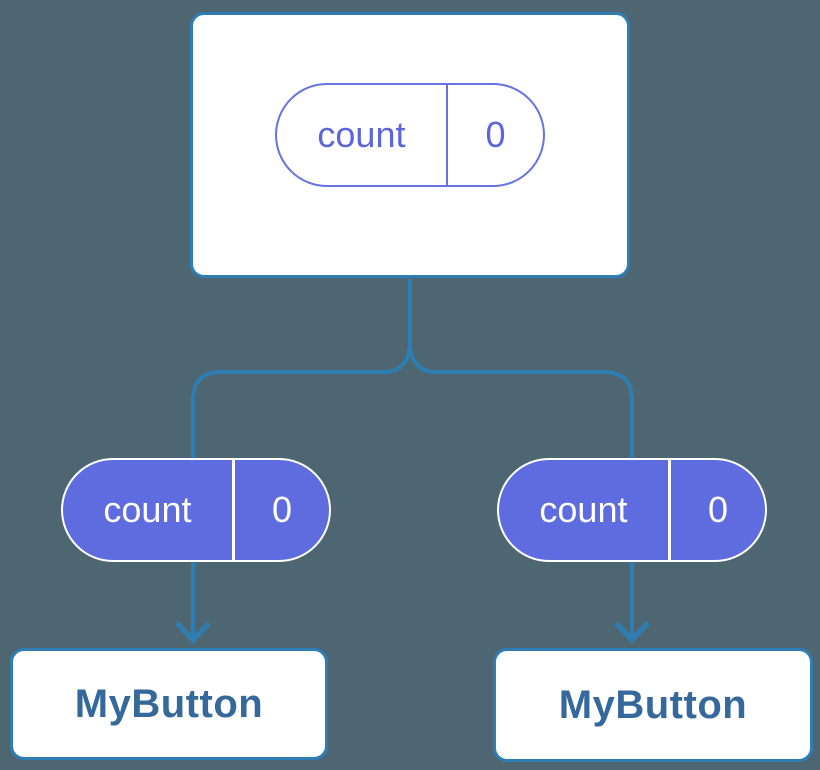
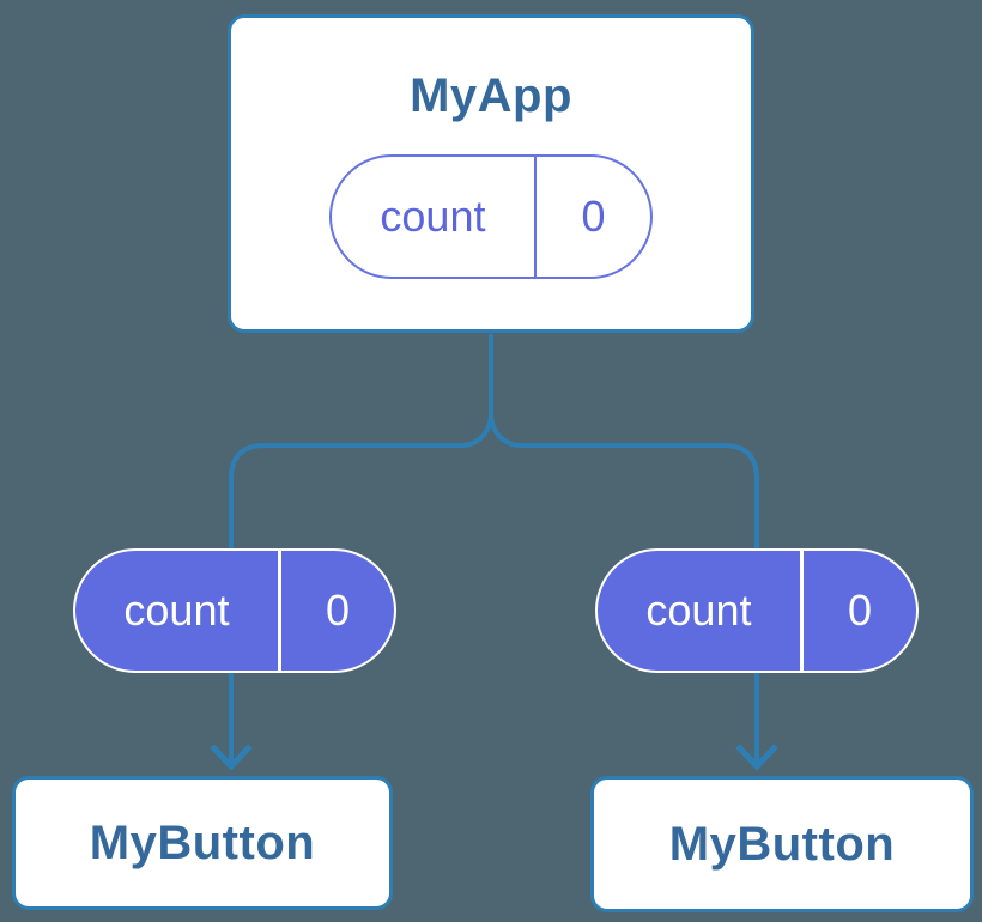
+ MyApp
  count
  0
  count
  0
  count
  0
  MyButton
  MyButton
